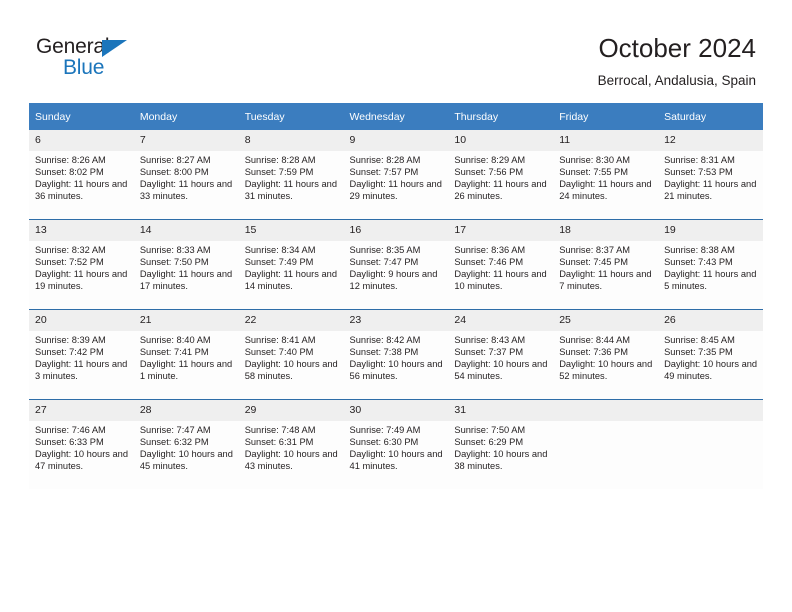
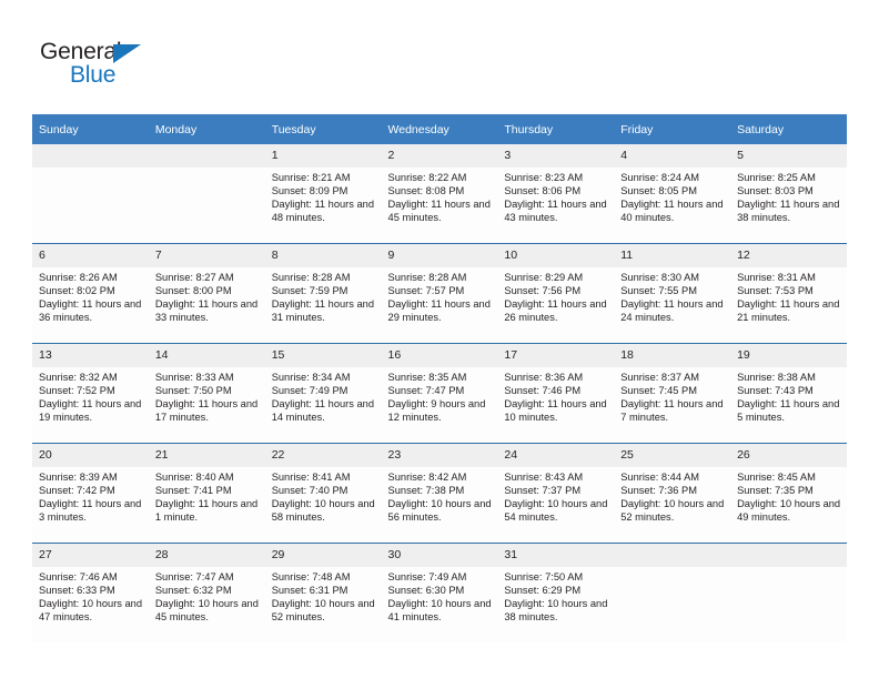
  General
  Blue
- October 2024
- Berrocal, Andalusia, Spain
  Sunday	Monday	Tuesday	Wednesday	Thursday	Friday	Saturday
+ 		1Sunrise: 8:21 AMSunset: 8:09 PMDaylight: 11 hours and 48 minutes.	2Sunrise: 8:22 AMSunset: 8:08 PMDaylight: 11 hours and 45 minutes.	3Sunrise: 8:23 AMSunset: 8:06 PMDaylight: 11 hours and 43 minutes.	4Sunrise: 8:24 AMSunset: 8:05 PMDaylight: 11 hours and 40 minutes.	5Sunrise: 8:25 AMSunset: 8:03 PMDaylight: 11 hours and 38 minutes.
  6Sunrise: 8:26 AMSunset: 8:02 PMDaylight: 11 hours and 36 minutes.	7Sunrise: 8:27 AMSunset: 8:00 PMDaylight: 11 hours and 33 minutes.	8Sunrise: 8:28 AMSunset: 7:59 PMDaylight: 11 hours and 31 minutes.	9Sunrise: 8:28 AMSunset: 7:57 PMDaylight: 11 hours and 29 minutes.	10Sunrise: 8:29 AMSunset: 7:56 PMDaylight: 11 hours and 26 minutes.	11Sunrise: 8:30 AMSunset: 7:55 PMDaylight: 11 hours and 24 minutes.	12Sunrise: 8:31 AMSunset: 7:53 PMDaylight: 11 hours and 21 minutes.
  13Sunrise: 8:32 AMSunset: 7:52 PMDaylight: 11 hours and 19 minutes.	14Sunrise: 8:33 AMSunset: 7:50 PMDaylight: 11 hours and 17 minutes.	15Sunrise: 8:34 AMSunset: 7:49 PMDaylight: 11 hours and 14 minutes.	16Sunrise: 8:35 AMSunset: 7:47 PMDaylight: 9 hours and 12 minutes.	17Sunrise: 8:36 AMSunset: 7:46 PMDaylight: 11 hours and 10 minutes.	18Sunrise: 8:37 AMSunset: 7:45 PMDaylight: 11 hours and 7 minutes.	19Sunrise: 8:38 AMSunset: 7:43 PMDaylight: 11 hours and 5 minutes.
  20Sunrise: 8:39 AMSunset: 7:42 PMDaylight: 11 hours and 3 minutes.	21Sunrise: 8:40 AMSunset: 7:41 PMDaylight: 11 hours and 1 minute.	22Sunrise: 8:41 AMSunset: 7:40 PMDaylight: 10 hours and 58 minutes.	23Sunrise: 8:42 AMSunset: 7:38 PMDaylight: 10 hours and 56 minutes.	24Sunrise: 8:43 AMSunset: 7:37 PMDaylight: 10 hours and 54 minutes.	25Sunrise: 8:44 AMSunset: 7:36 PMDaylight: 10 hours and 52 minutes.	26Sunrise: 8:45 AMSunset: 7:35 PMDaylight: 10 hours and 49 minutes.
- 27Sunrise: 7:46 AMSunset: 6:33 PMDaylight: 10 hours and 47 minutes.	28Sunrise: 7:47 AMSunset: 6:32 PMDaylight: 10 hours and 45 minutes.	29Sunrise: 7:48 AMSunset: 6:31 PMDaylight: 10 hours and 43 minutes.	30Sunrise: 7:49 AMSunset: 6:30 PMDaylight: 10 hours and 41 minutes.	31Sunrise: 7:50 AMSunset: 6:29 PMDaylight: 10 hours and 38 minutes.
+ 27Sunrise: 7:46 AMSunset: 6:33 PMDaylight: 10 hours and 47 minutes.	28Sunrise: 7:47 AMSunset: 6:32 PMDaylight: 10 hours and 45 minutes.	29Sunrise: 7:48 AMSunset: 6:31 PMDaylight: 10 hours and 52 minutes.	30Sunrise: 7:49 AMSunset: 6:30 PMDaylight: 10 hours and 41 minutes.	31Sunrise: 7:50 AMSunset: 6:29 PMDaylight: 10 hours and 38 minutes.
